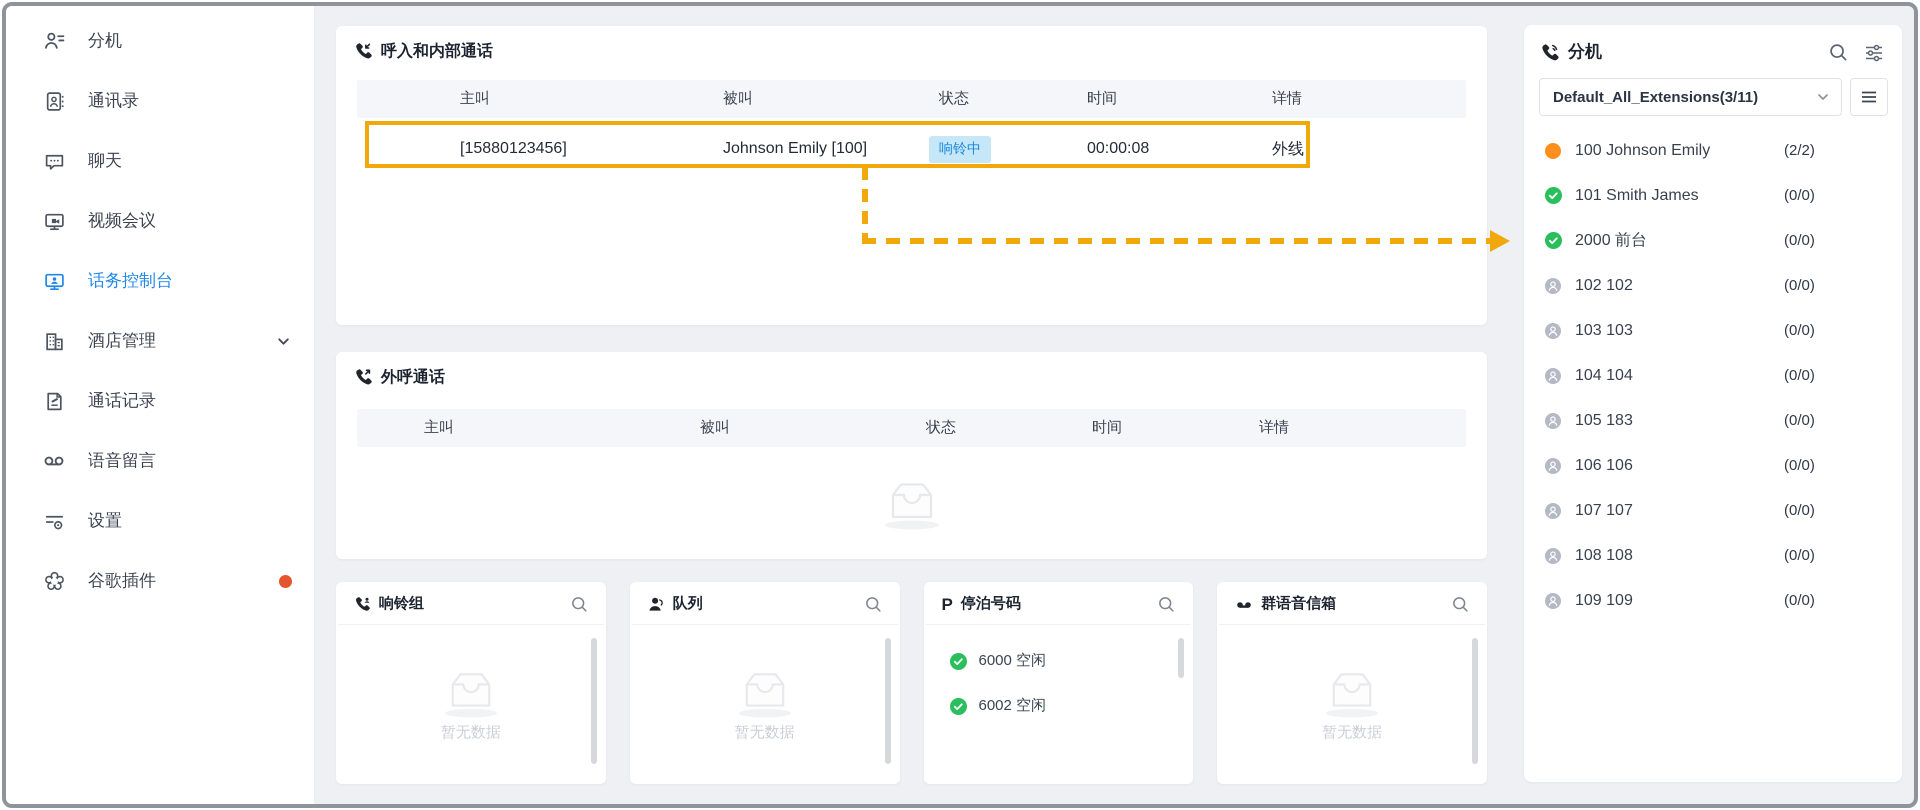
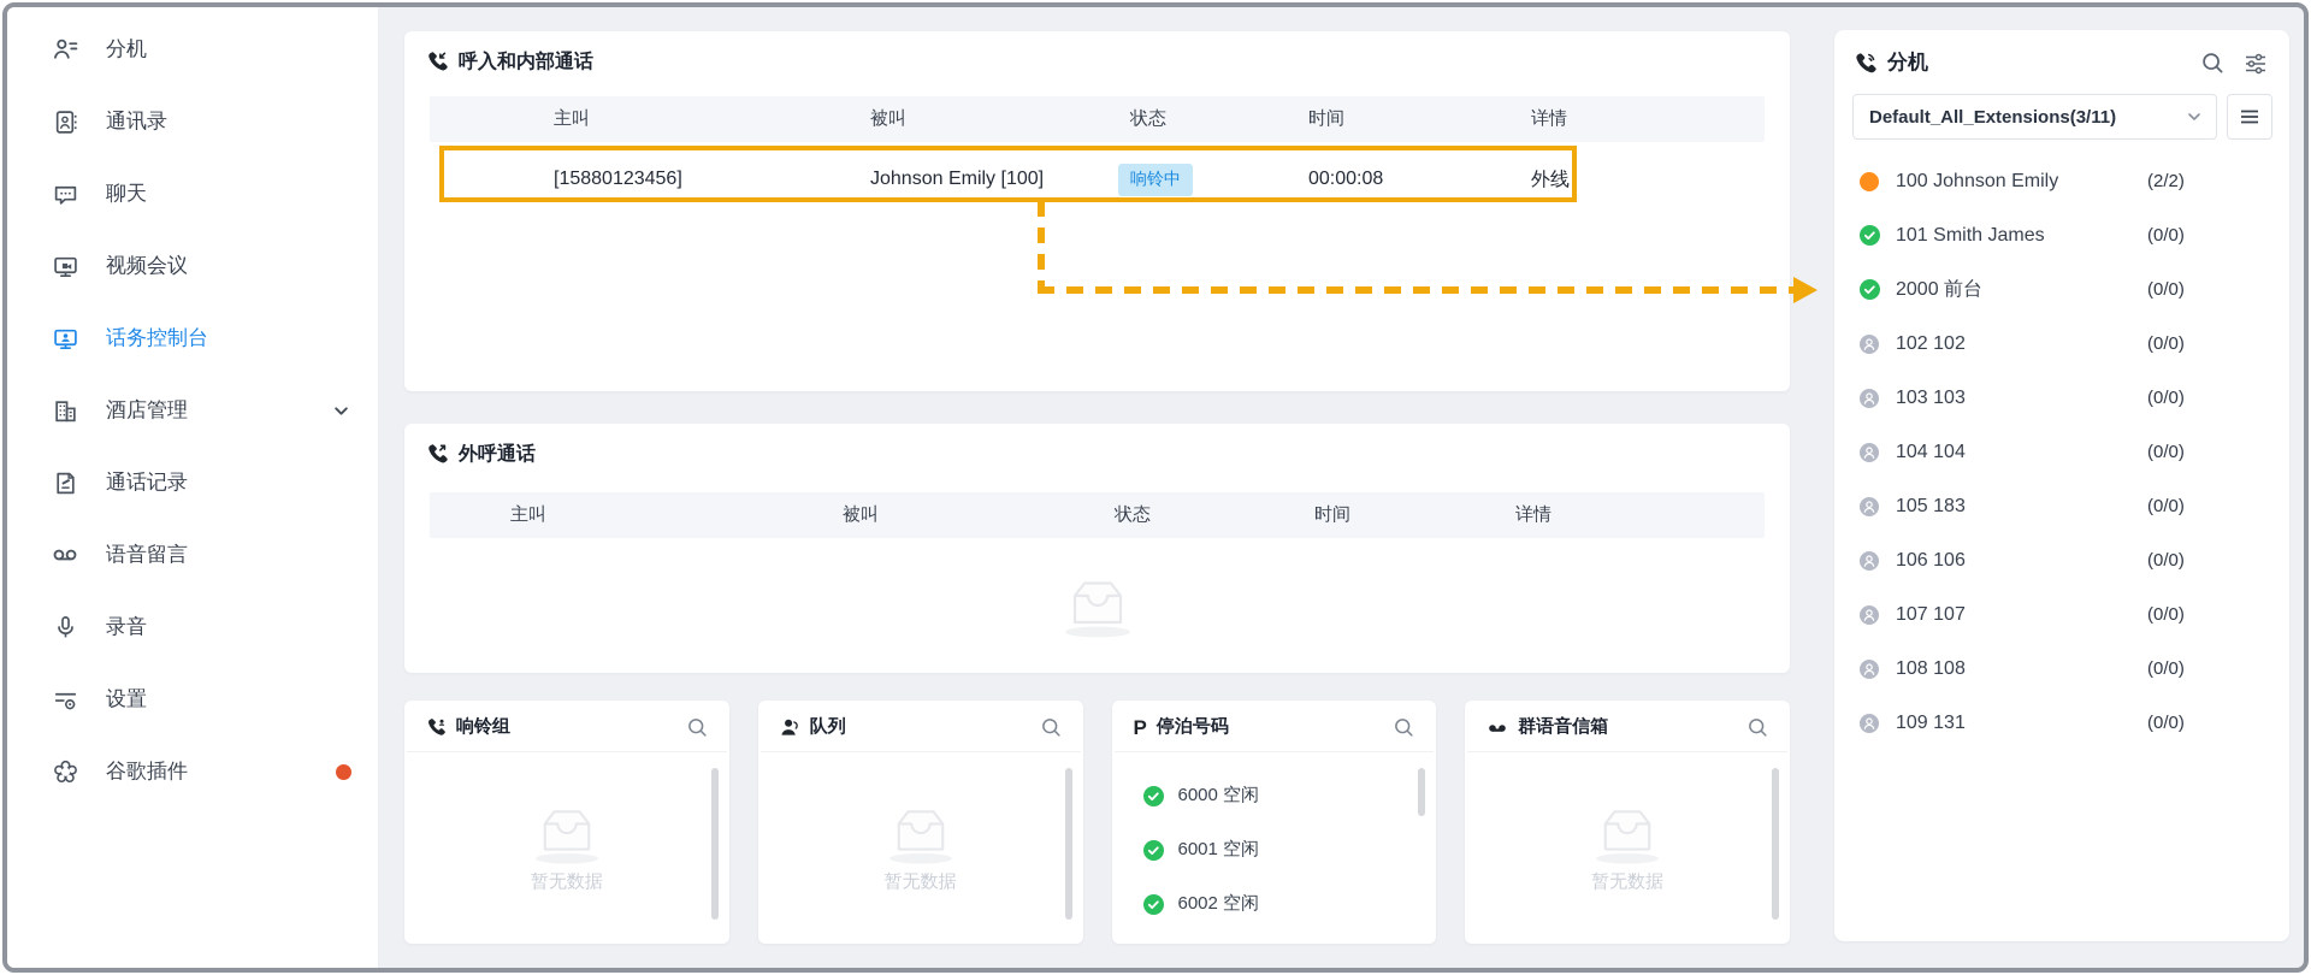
  分机
  通讯录
  聊天
  视频会议
  话务控制台
  酒店管理
  通话记录
  语音留言
+ 录音
  设置
  谷歌插件
  呼入和内部通话
  主叫
  被叫
  状态
  时间
  详情
  [15880123456]
  Johnson Emily [100]
  响铃中
  00:00:08
  外线
  外呼通话
  主叫
  被叫
  状态
  时间
  详情
  响铃组
  暂无数据
  队列
  暂无数据
  P
  停泊号码
  6000 空闲
+ 6001 空闲
  6002 空闲
  群语音信箱
  暂无数据
  分机
  Default_All_Extensions(3/11)
  100 Johnson Emily
  (2/2)
  101 Smith James
  (0/0)
  2000 前台
  (0/0)
  102 102
  (0/0)
  103 103
  (0/0)
  104 104
  (0/0)
  105 183
  (0/0)
  106 106
  (0/0)
  107 107
  (0/0)
  108 108
  (0/0)
- 109 109
+ 109 131
  (0/0)
